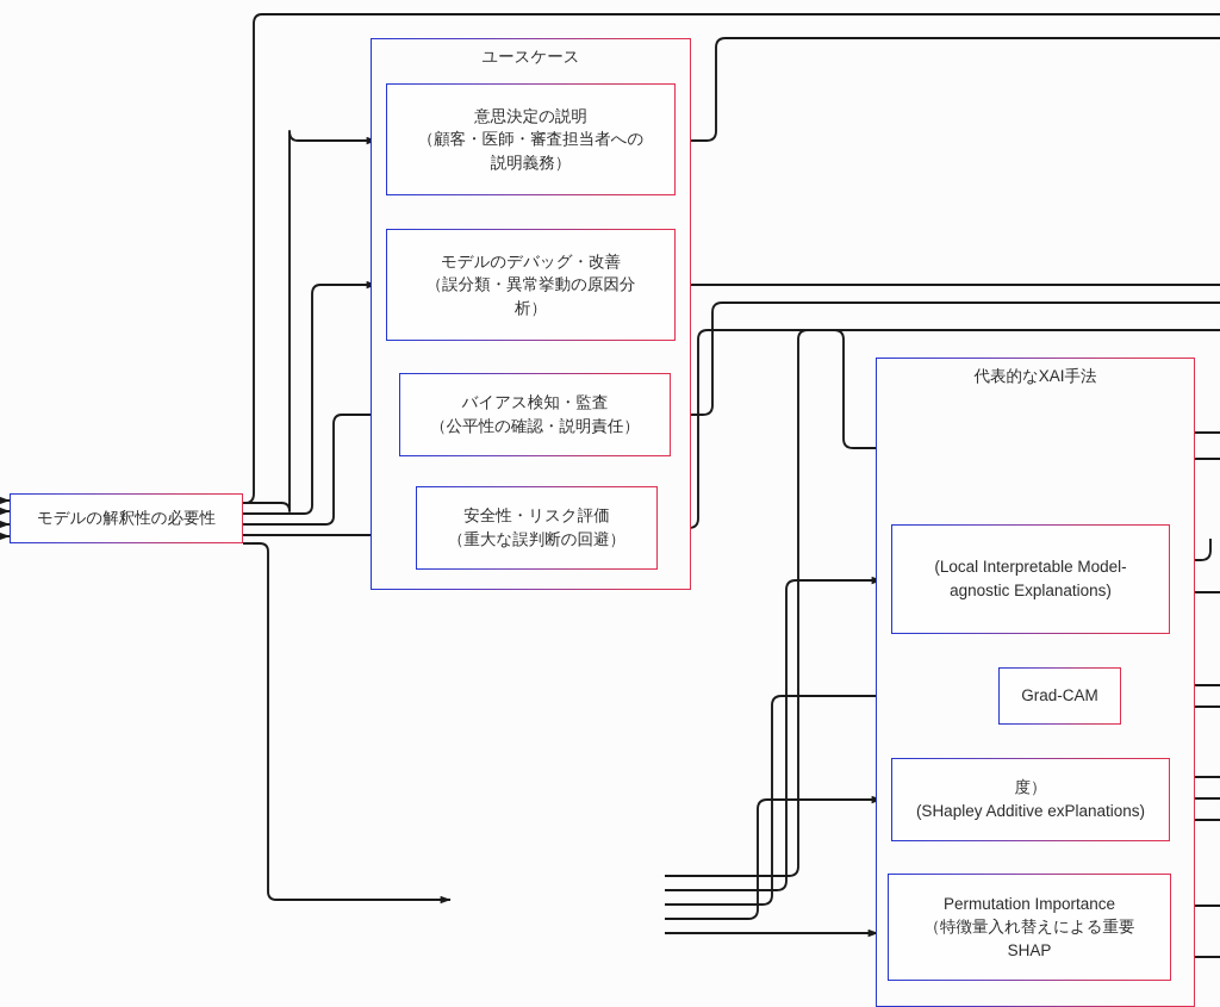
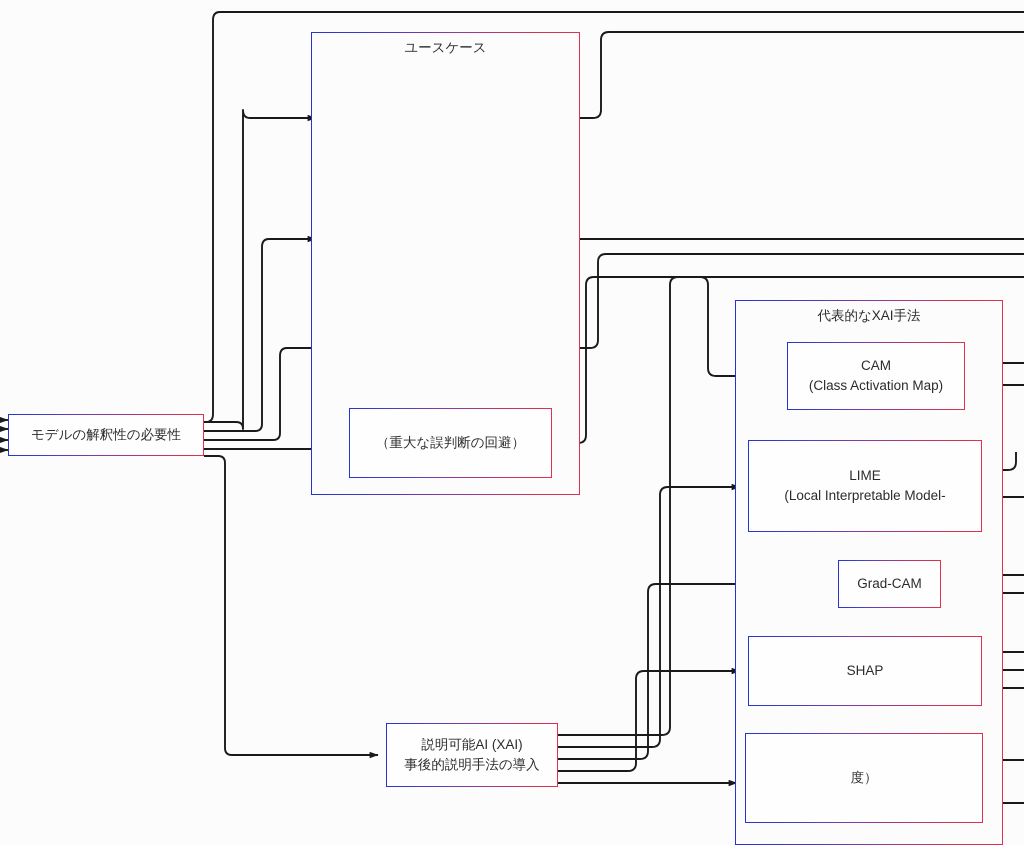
  ユースケース
  代表的なXAI手法
  モデルの解釈性の必要性
- 意思決定の説明
- （顧客・医師・審査担当者への
- 説明義務）
- モデルのデバッグ・改善
- （誤分類・異常挙動の原因分
- 析）
- バイアス検知・監査
- （公平性の確認・説明責任）
- 安全性・リスク評価
  （重大な誤判断の回避）
+ 説明可能AI (XAI)
+ 事後的説明手法の導入
+ CAM
+ (Class Activation Map)
+ LIME
  (Local Interpretable Model-
- agnostic Explanations)
  Grad-CAM
- 度）
+ SHAP
- (SHapley Additive exPlanations)
- Permutation Importance
- （特徴量入れ替えによる重要
- SHAP
+ 度）
